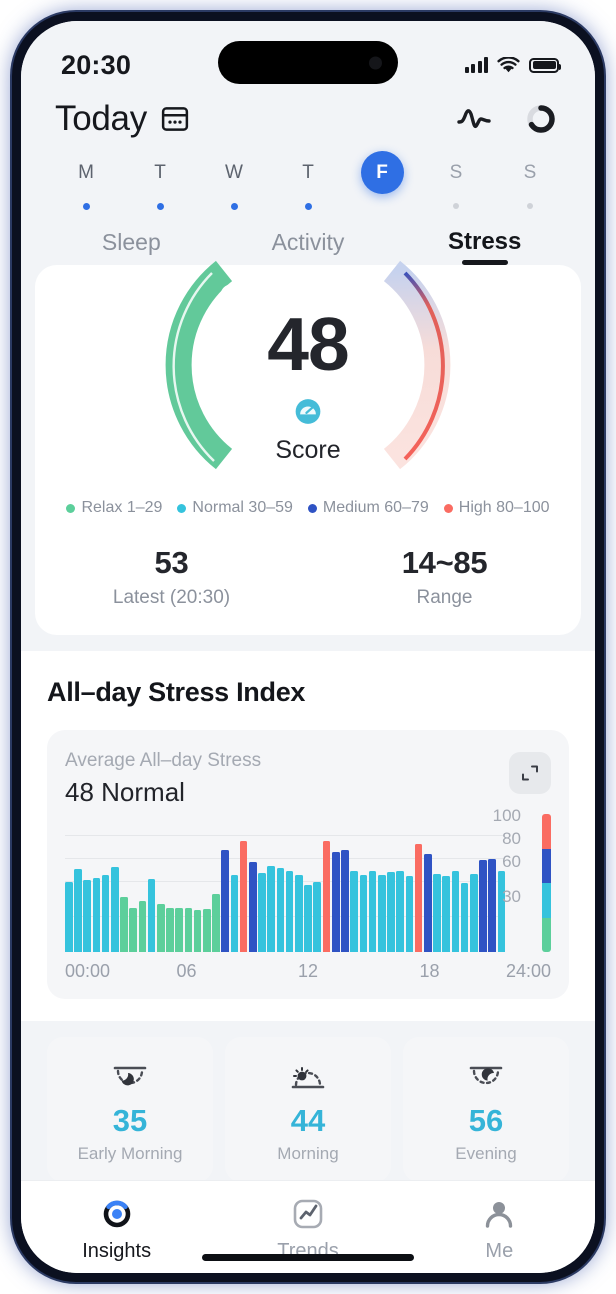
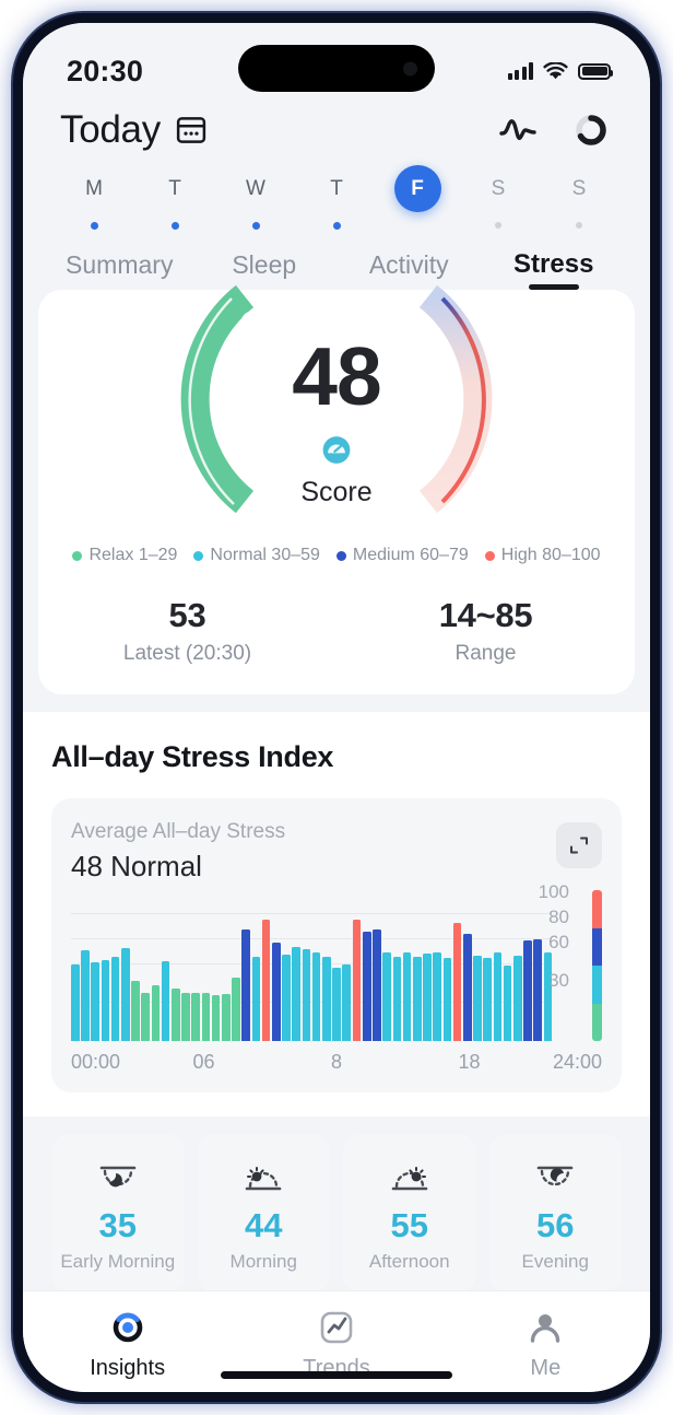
  20:30
  Today
  M
  T
  W
  T
  F
  S
  S
+ Summary
  Sleep
  Activity
  Stress
  48
  Score
  Relax 1–29
  Normal 30–59
  Medium 60–79
  High 80–100
  53
  Latest (20:30)
  14~85
  Range
  All–day Stress Index
  Average All–day Stress
  48 Normal
  30
  60
  80
  100
  00:00
  06
- 12
+ 8
  18
  24:00
  35
  Early Morning
  44
  Morning
+ 55
+ Afternoon
  56
  Evening
  Insights
  Trends
  Me
